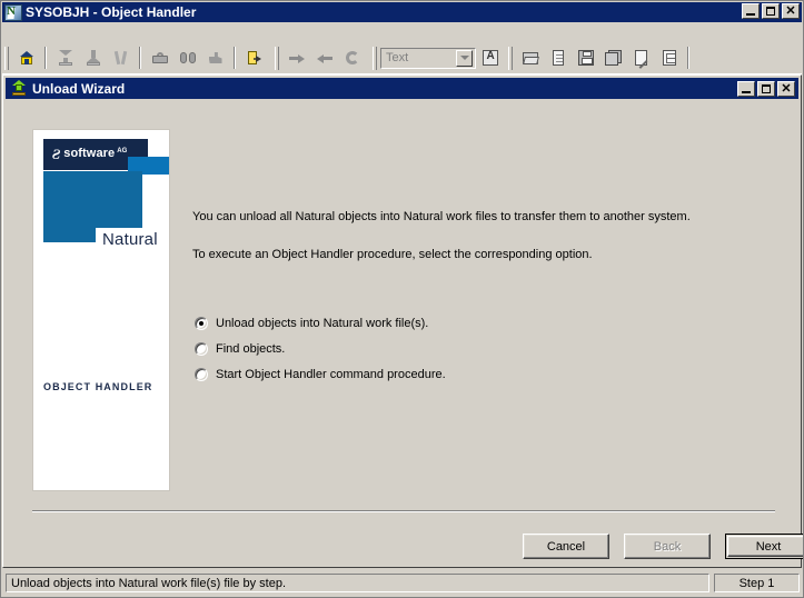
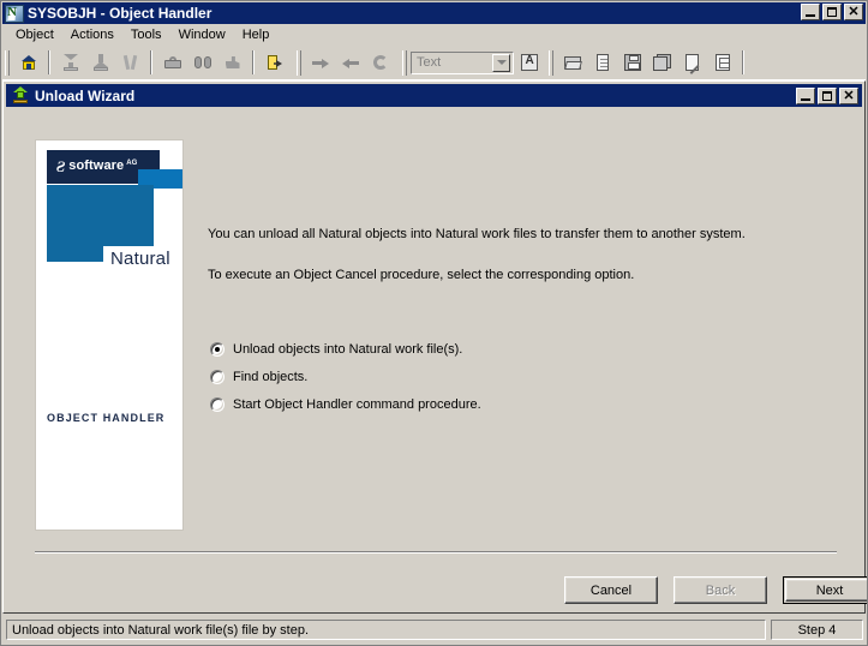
  SYSOBJH - Object Handler
  ✕
+ Object
+ Actions
+ Tools
+ Window
+ Help
  Text
  Unload Wizard
  ✕
  Ƨ
  software
  Natural
  OBJECT HANDLER
  You can unload all Natural objects into Natural work files to transfer them to another system.
- To execute an Object Handler procedure, select the corresponding option.
+ To execute an Object Cancel procedure, select the corresponding option.
  Unload objects into Natural work file(s).
  Find objects.
  Start Object Handler command procedure.
  Cancel
  Back
  Next
  Unload objects into Natural work file(s) file by step.
- Step 1
+ Step 4
